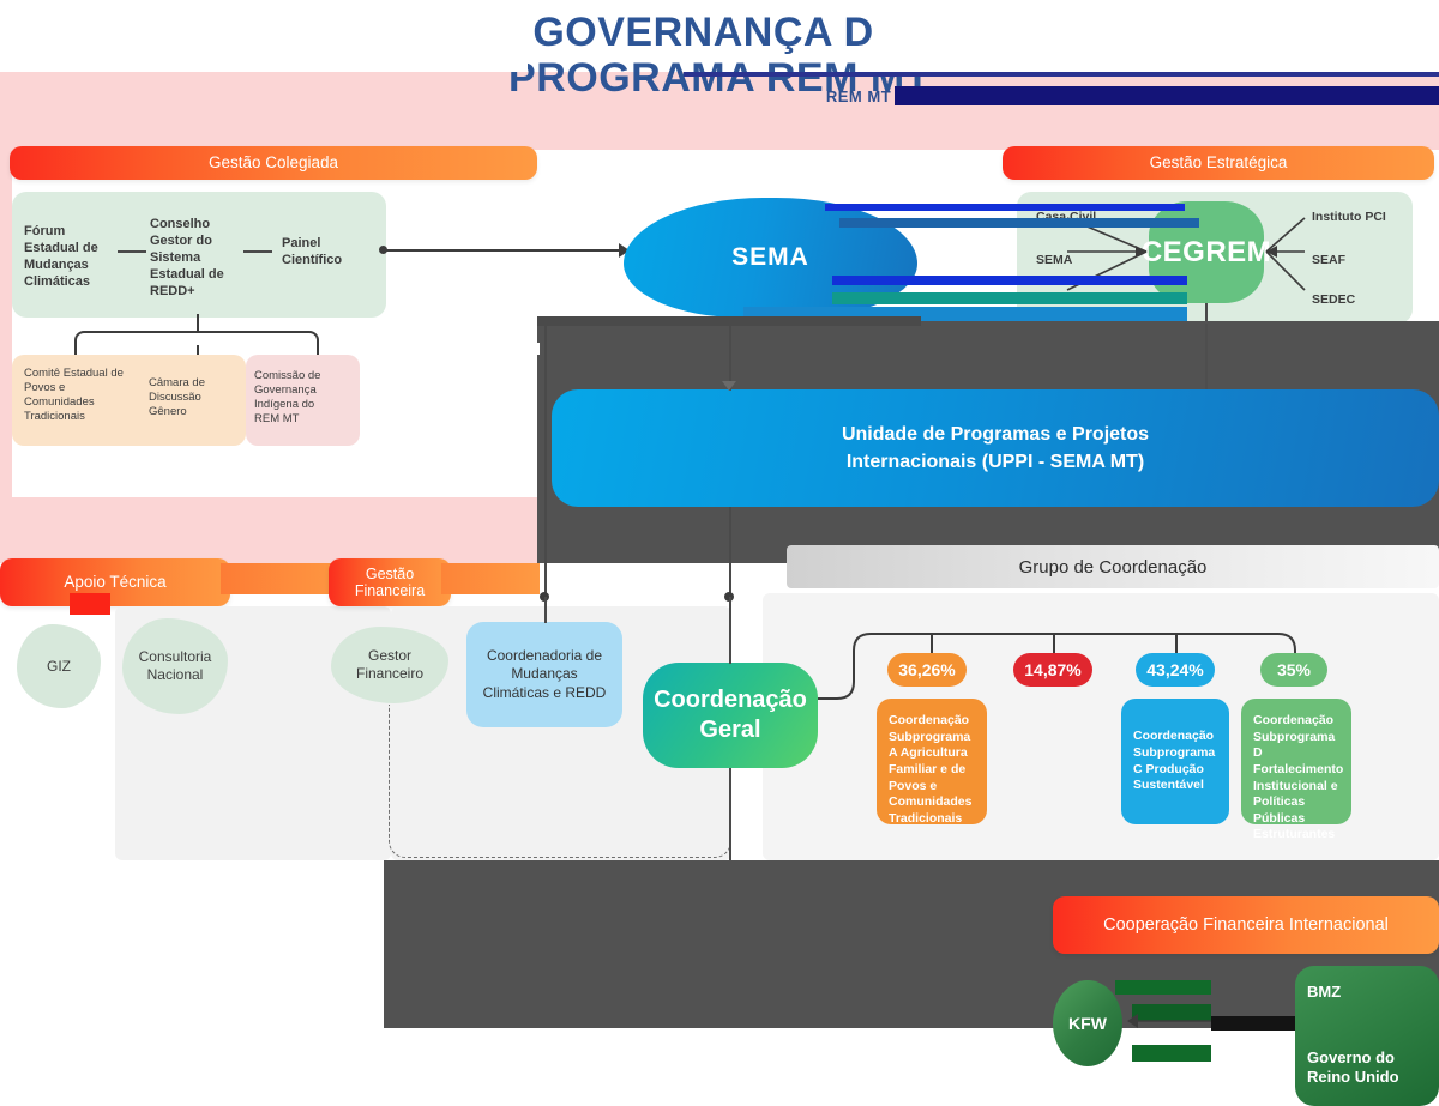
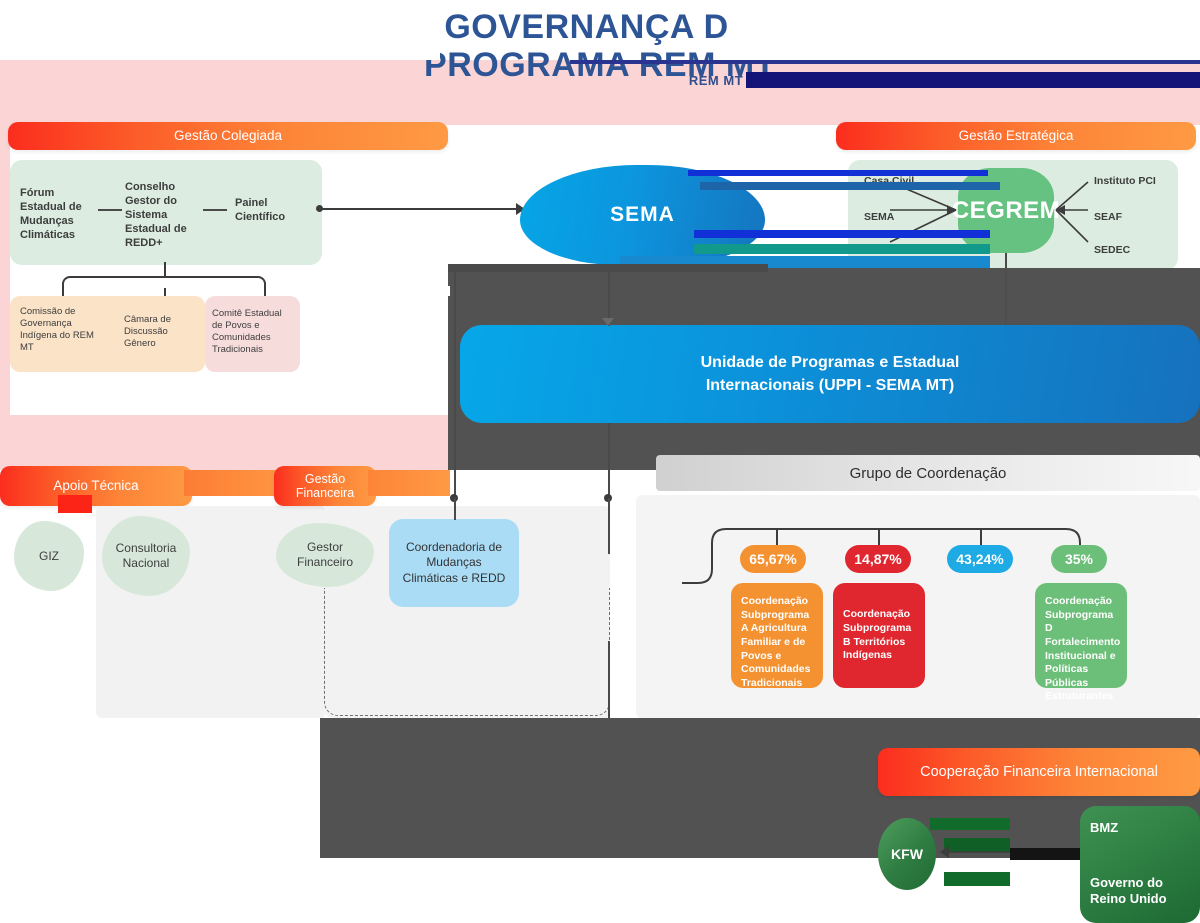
  GOVERNANÇA D
  PROGRAMA REM MT
  REM MT
  Gestão Colegiada
  Fórum Estadual de Mudanças Climáticas
  Conselho Gestor do Sistema Estadual de REDD+
  Painel Científico
- Comitê Estadual de Povos e Comunidades Tradicionais
+ Comissão de Governança Indígena do REM MT
  Câmara de Discussão Gênero
- Comissão de Governança Indígena do REM MT
+ Comitê Estadual de Povos e Comunidades Tradicionais
  Gestão Estratégica
  CEGREM
  Casa Civil
  SEMA
  Instituto PCI
  SEAF
  SEDEC
  SEMA
- Unidade de Programas e Projetos Internacionais (UPPI - SEMA MT)
+ Unidade de Programas e Estadual Internacionais (UPPI - SEMA MT)
  Apoio Técnica
  GIZ
  Consultoria Nacional
  Gestão Financeira
  Gestor Financeiro
  Coordenadoria de Mudanças Climáticas e REDD
  Grupo de Coordenação
- Coordenação Geral
- 36,26%
+ 65,67%
  Coordenação Subprograma A Agricultura Familiar e de Povos e Comunidades Tradicionais
  14,87%
+ Coordenação Subprograma B Territórios Indígenas
  43,24%
- Coordenação Subprograma C Produção Sustentável
  35%
  Coordenação Subprograma D Fortalecimento Institucional e Políticas Públicas
  Cooperação Financeira Internacional
  KFW
  BMZ
  Governo do Reino Unido
